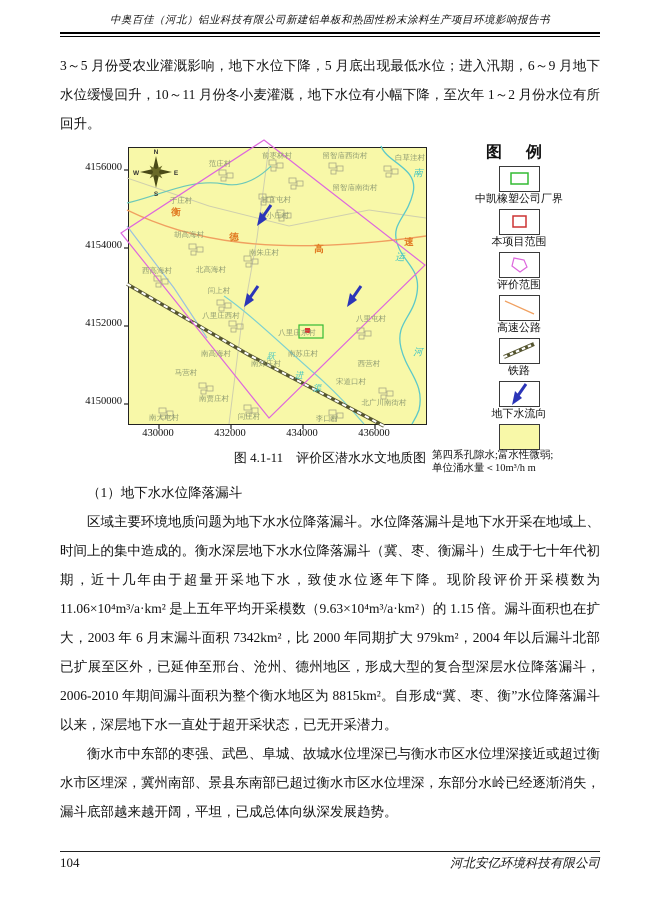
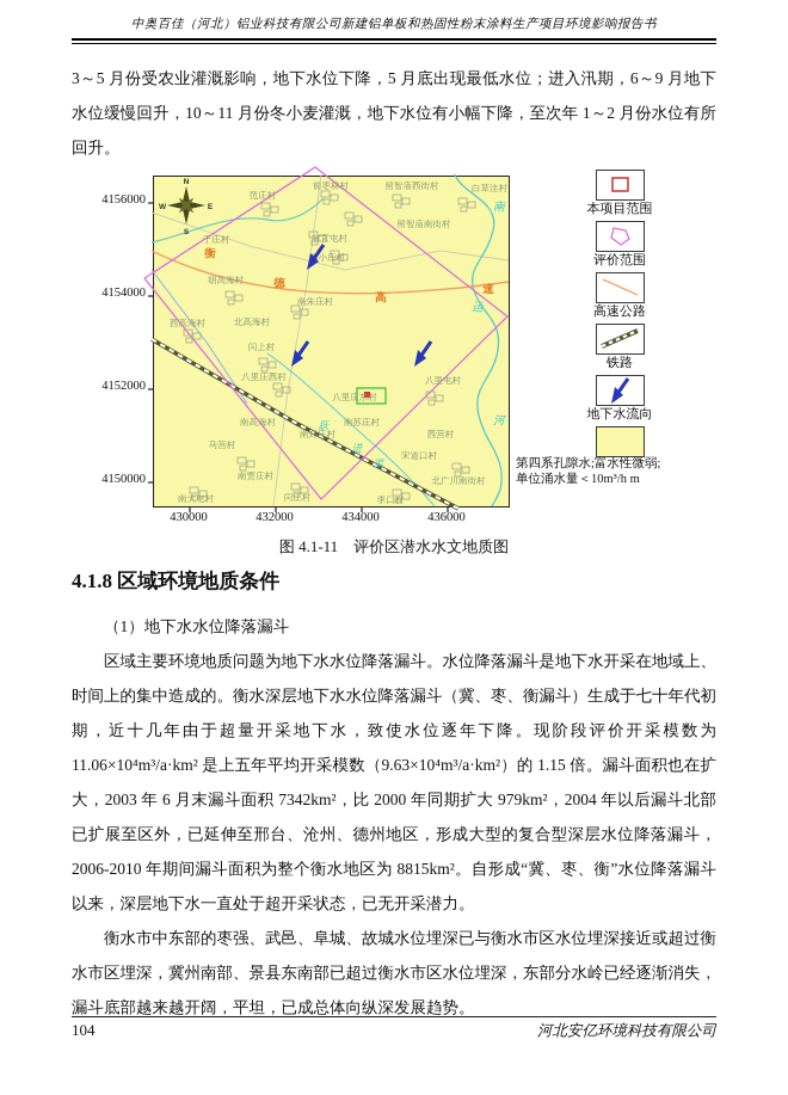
  中奥百佳（河北）铝业科技有限公司新建铝单板和热固性粉末涂料生产项目环境影响报告书
  3～5 月份受农业灌溉影响，地下水位下降，5 月底出现最低水位；进入汛期，6～9 月地下水位缓慢回升，10～11 月份冬小麦灌溉，地下水位有小幅下降，至次年 1～2 月份水位有所回升。
  前枣林村
  留智庙西街村
  白草洼村
  范庄村
  留智庙南街村
  甘官屯村
  于庄村
  小庄村
  胡高海村
  南朱庄村
  北高海村
  西高海村
  闫上村
  八里庄西村
  八里屯村
  八里庄东村
  南高海村
  南郑庄村
  南苏庄村
  马营村
  西营村
  宋道口村
  南贾庄村
  闫庄村
  南大屯村
  李口村
  北广川南街村
  衡
  德
  高
  速
  南
  运
  河
  跃
  进
  渠
- 图 例
- 中凯橡塑公司厂界
  本项目范围
  评价范围
  高速公路
  铁路
  地下水流向
  第四系孔隙水;富水性微弱;
  单位涌水量＜10m³/h m
  4156000
  4154000
  4152000
  4150000
  430000
  432000
  434000
  436000
  图 4.1-11 评价区潜水水文地质图
+ 4.1.8 区域环境地质条件
  （1）地下水水位降落漏斗
  区域主要环境地质问题为地下水水位降落漏斗。水位降落漏斗是地下水开采在地域上、时间上的集中造成的。衡水深层地下水水位降落漏斗（冀、枣、衡漏斗）生成于七十年代初期，近十几年由于超量开采地下水，致使水位逐年下降。现阶段评价开采模数为 11.06×10⁴m³/a·km² 是上五年平均开采模数（9.63×10⁴m³/a·km²）的 1.15 倍。漏斗面积也在扩大，2003 年 6 月末漏斗面积 7342km²，比 2000 年同期扩大 979km²，2004 年以后漏斗北部已扩展至区外，已延伸至邢台、沧州、德州地区，形成大型的复合型深层水位降落漏斗，2006-2010 年期间漏斗面积为整个衡水地区为 8815km²。自形成“冀、枣、衡”水位降落漏斗以来，深层地下水一直处于超开采状态，已无开采潜力。
  衡水市中东部的枣强、武邑、阜城、故城水位埋深已与衡水市区水位埋深接近或超过衡水市区埋深，冀州南部、景县东南部已超过衡水市区水位埋深，东部分水岭已经逐渐消失，漏斗底部越来越开阔，平坦，已成总体向纵深发展趋势。
  104
  河北安亿环境科技有限公司
